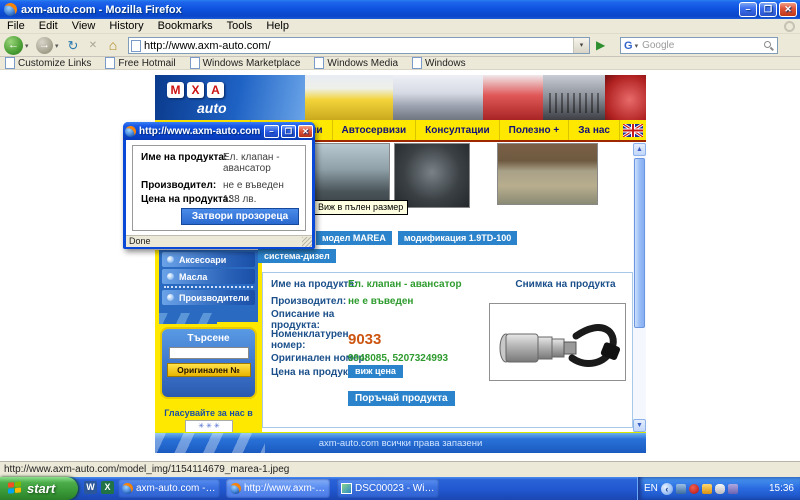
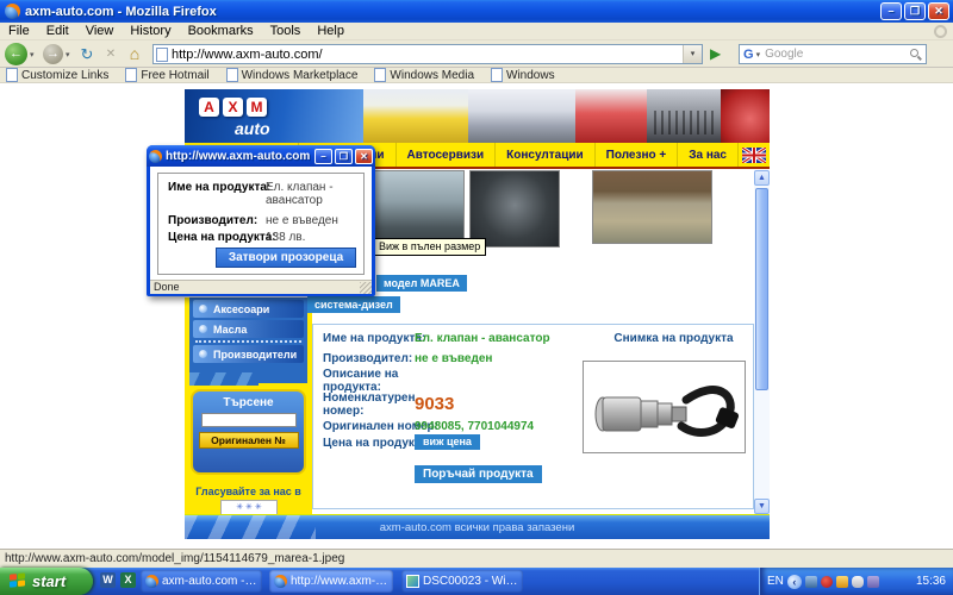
  axm-auto.com - Mozilla Firefox
  –
  ❐
  ✕
  File
  Edit
  View
  History
  Bookmarks
  Tools
  Help
  ←
  →
  ↻
  ✕
  ⌂
  http://www.axm-auto.com/
  ▶
  G
  Google
  Customize Links
  Free Hotmail
  Windows Marketplace
  Windows Media
  Windows
- M
+ A
  X
- A
+ M
  auto
  Автосервизи
  Консултации
  Полезно +
  За нас
  Виж в пълен размер
  модел MAREA
- модификация 1.9TD-100
  система-дизел
  Аксесоари
  Масла
  Производители
  Търсене
  Оригинален №
  Гласувайте за нас в
  Име на продукта:
  Ел. клапан - авансатор
  Снимка на продукта
  Производител:
  не е въведен
  Описание на продукта:
  Номенклатурен номер:
  9033
  Оригинален номер:
- 9948085, 5207324993
+ 9948085, 7701044974
  Цена на продук
  виж цена
  Поръчай продукта
  axm-auto.com всички права запазени
  http://www.axm-auto.com
  –
  ❐
  ✕
  Име на продукта:
  Ел. клапан - авансатор
  Производител:
  не е въведен
  Цена на продукта:
  138 лв.
  Затвори прозореца
  Done
  http://www.axm-auto.com/model_img/1154114679_marea-1.jpeg
  start
  W
  X
  http://www.axm-au
  EN
  ‹
  15:36
